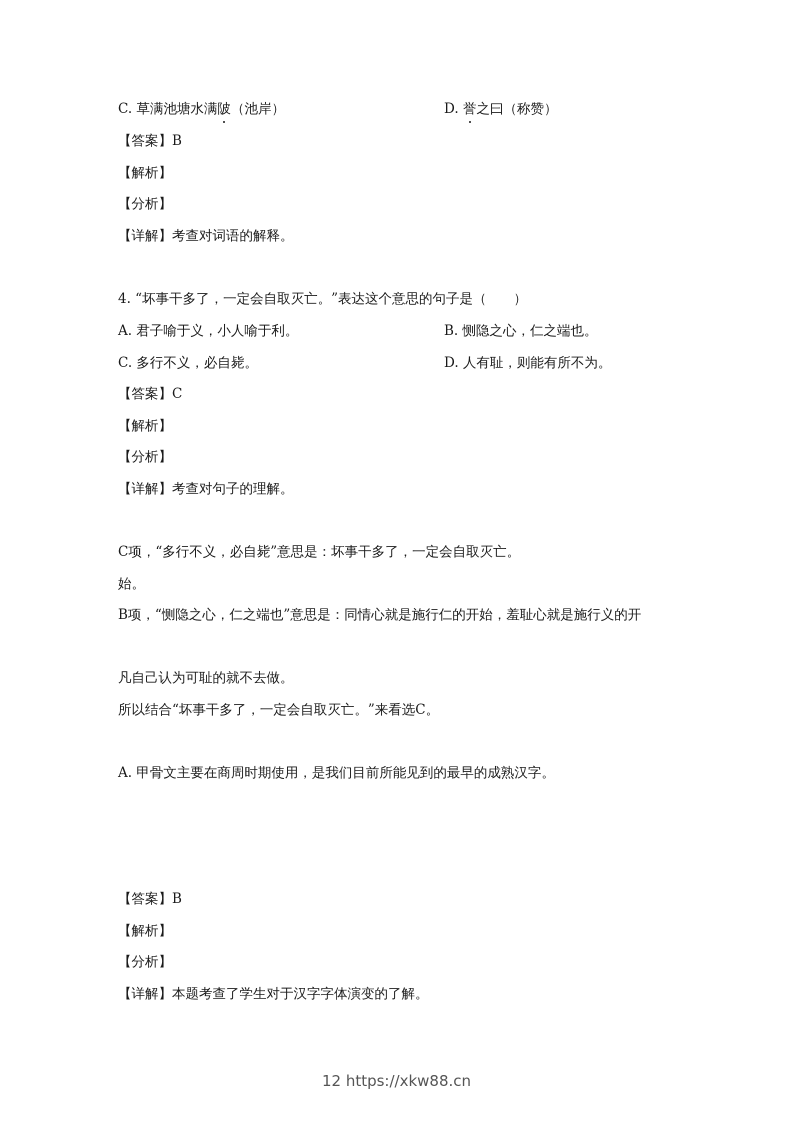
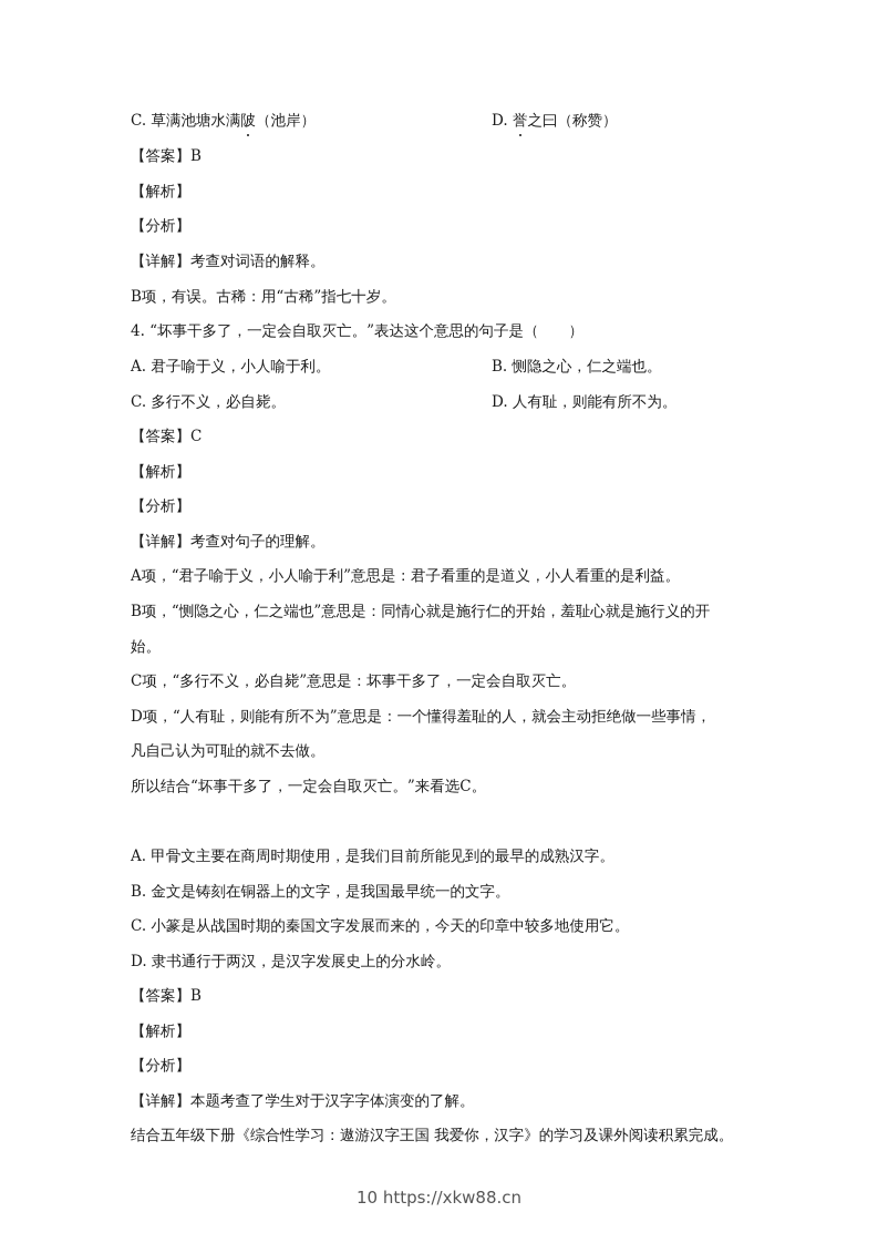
  C. 草满池塘水满陂（池岸）
  D. 誉之曰（称赞）
  【答案】B
  【解析】
  【分析】
  【详解】考查对词语的解释。
+ B项，有误。古稀：用“古稀”指七十岁。
  4. “坏事干多了，一定会自取灭亡。”表达这个意思的句子是（ ）
  A. 君子喻于义，小人喻于利。
  B. 恻隐之心，仁之端也。
  C. 多行不义，必自毙。
  D. 人有耻，则能有所不为。
  【答案】C
  【解析】
  【分析】
  【详解】考查对句子的理解。
+ A项，“君子喻于义，小人喻于利”意思是：君子看重的是道义，小人看重的是利益。
- C项，“多行不义，必自毙”意思是：坏事干多了，一定会自取灭亡。
+ B项，“恻隐之心，仁之端也”意思是：同情心就是施行仁的开始，羞耻心就是施行义的开
  始。
- B项，“恻隐之心，仁之端也”意思是：同情心就是施行仁的开始，羞耻心就是施行义的开
+ C项，“多行不义，必自毙”意思是：坏事干多了，一定会自取灭亡。
+ D项，“人有耻，则能有所不为”意思是：一个懂得羞耻的人，就会主动拒绝做一些事情，
  凡自己认为可耻的就不去做。
  所以结合“坏事干多了，一定会自取灭亡。”来看选C。
  A. 甲骨文主要在商周时期使用，是我们目前所能见到的最早的成熟汉字。
+ B. 金文是铸刻在铜器上的文字，是我国最早统一的文字。
+ C. 小篆是从战国时期的秦国文字发展而来的，今天的印章中较多地使用它。
+ D. 隶书通行于两汉，是汉字发展史上的分水岭。
  【答案】B
  【解析】
  【分析】
  【详解】本题考查了学生对于汉字字体演变的了解。
+ 结合五年级下册《综合性学习：遨游汉字王国 我爱你，汉字》的学习及课外阅读积累完成。
- 12 https://xkw88.cn
+ 10 https://xkw88.cn
